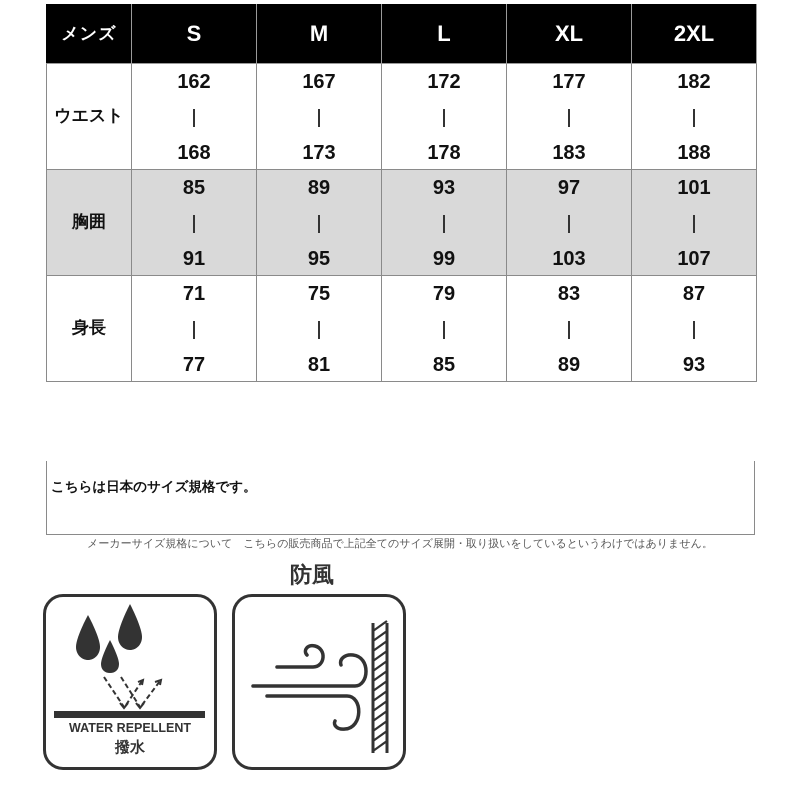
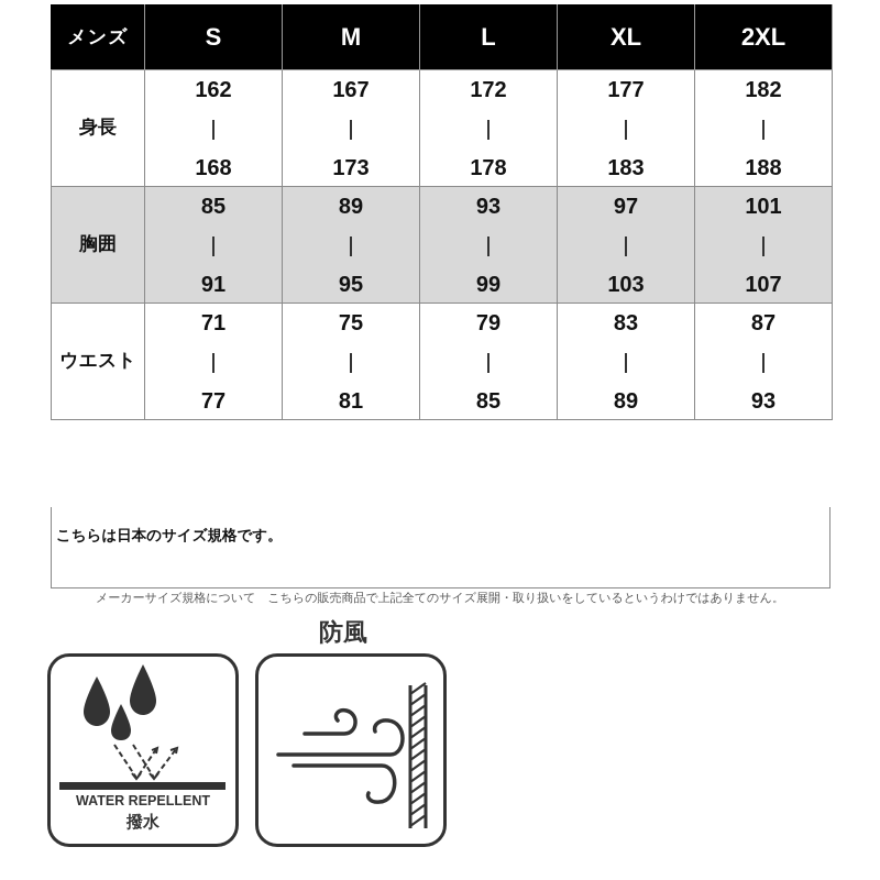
  メンズ	S	M	L	XL	2XL
- ウエスト	162168	167173	172178	177183	182188
+ 身長	162168	167173	172178	177183	182188
  胸囲	8591	8995	9399	97103	101107
- 身長	7177	7581	7985	8389	8793
+ ウエスト	7177	7581	7985	8389	8793
  こちらは日本のサイズ規格です。
  メーカーサイズ規格について こちらの販売商品で上記全てのサイズ展開・取り扱いをしているというわけではありません。
  防風
  WATER REPELLENT
  撥水
